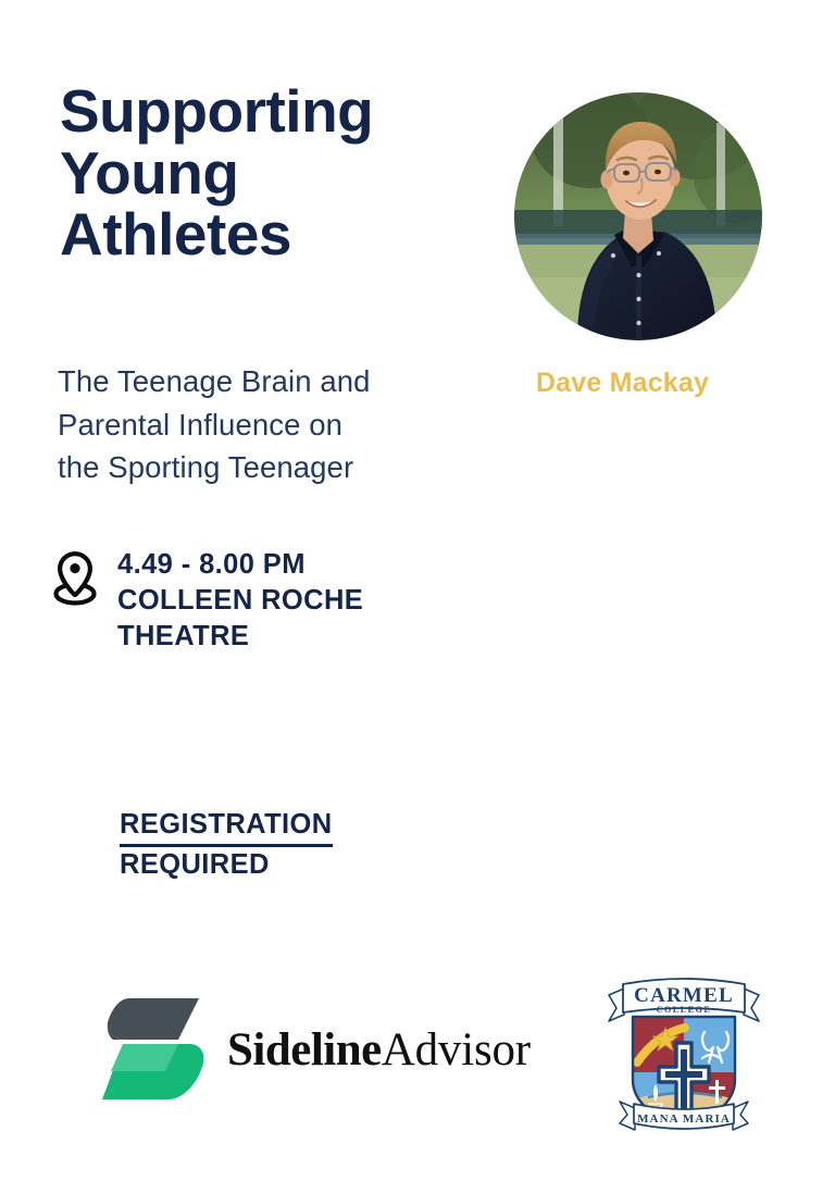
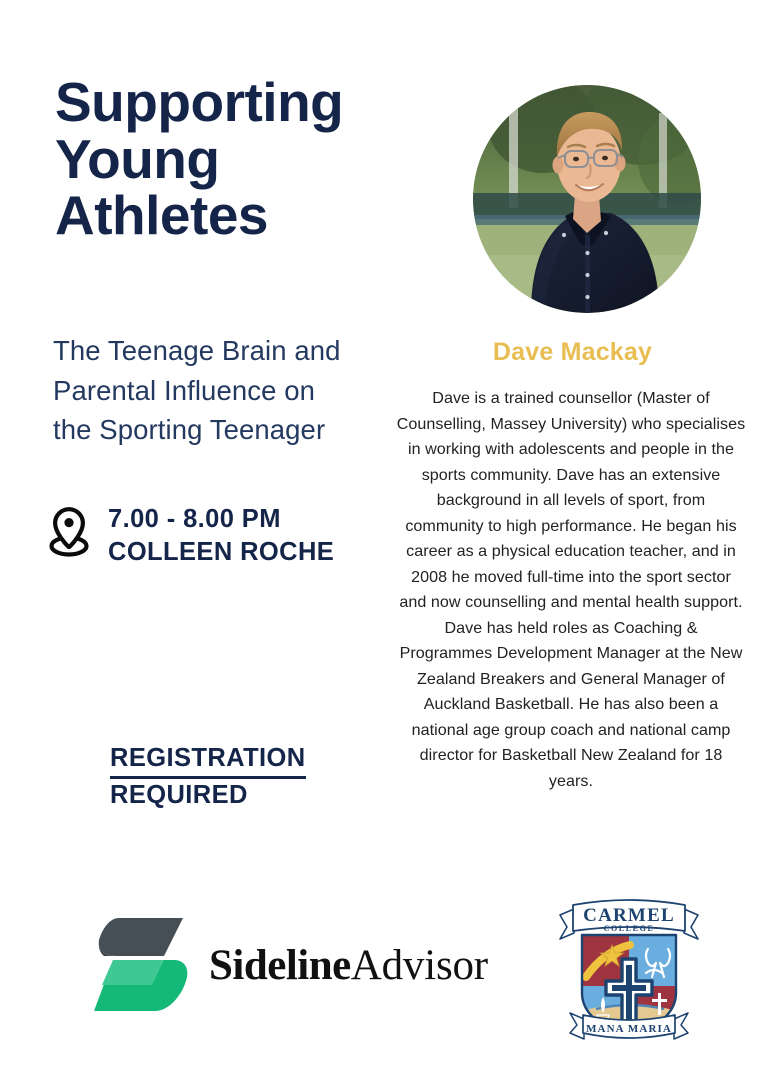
  Supporting
  Young
  Athletes
  The Teenage Brain and
  Parental Influence on
  the Sporting Teenager
- 4.49 - 8.00 PM
+ 7.00 - 8.00 PM
  COLLEEN ROCHE
- THEATRE
  REGISTRATION
  REQUIRED
  Dave Mackay
+ Dave is a trained counsellor (Master of Counselling, Massey University) who specialises in working with adolescents and people in the sports community. Dave has an extensive background in all levels of sport, from community to high performance. He began his career as a physical education teacher, and in 2008 he moved full-time into the sport sector and now counselling and mental health support. Dave has held roles as Coaching & Programmes Development Manager at the New Zealand Breakers and General Manager of Auckland Basketball. He has also been a national age group coach and national camp director for Basketball New Zealand for 18 years.
  SidelineAdvisor
  CARMEL
  COLLEGE
  MANA MARIA
